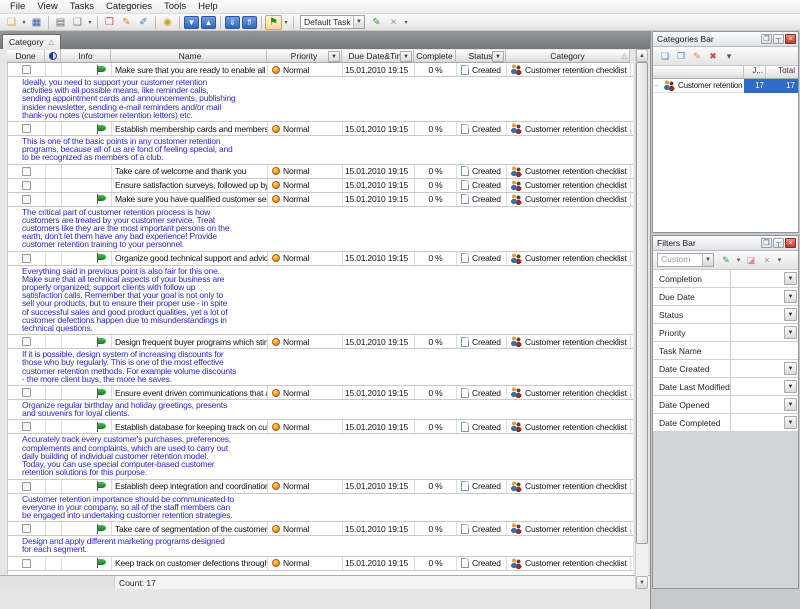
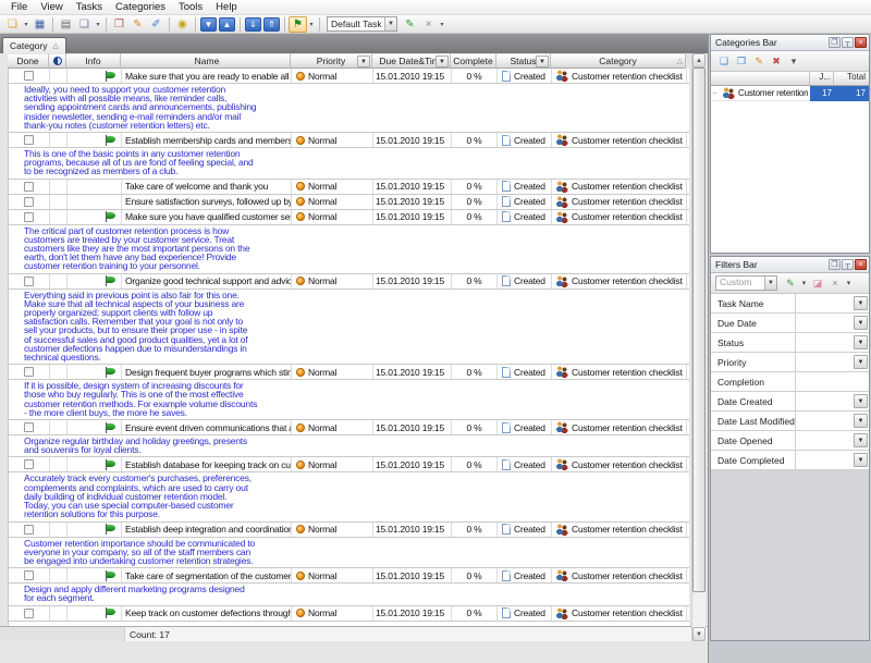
  File
  View
  Tasks
  Categories
  Tools
  Help
  ❏
  ▦
  ▤
  ❑
  ❒
  ✎
  ✐
  ◉
  ▼
  ▲
  ⇓
  ⇑
  ⚑
  Default Task
  ✎
  ×
  Category
  Done
  Info
  Name
  Priority
  Due Date&Ti
  Complete
  Status
  Category
  Make sure that you are ready to enable all
  Normal
  15.01.2010 19:15
  0 %
  Created
  Customer retention checklist
  Ideally, you need to support your customer retention
  activities with all possible means, like reminder calls,
  sending appointment cards and announcements, publishing
  insider newsletter, sending e-mail reminders and/or mail
  thank-you notes (customer retention letters) etc.
  Establish membership cards and members
  Normal
  15.01.2010 19:15
  0 %
  Created
  Customer retention checklist
  This is one of the basic points in any customer retention
  programs, because all of us are fond of feeling special, and
  to be recognized as members of a club.
  Take care of welcome and thank you
  Normal
  15.01.2010 19:15
  0 %
  Created
  Customer retention checklist
  Ensure satisfaction surveys, followed up by
  Normal
  15.01.2010 19:15
  0 %
  Created
  Customer retention checklist
  Make sure you have qualified customer ser
  Normal
  15.01.2010 19:15
  0 %
  Created
  Customer retention checklist
  The critical part of customer retention process is how
  customers are treated by your customer service. Treat
  customers like they are the most important persons on the
  earth, don't let them have any bad experience! Provide
  customer retention training to your personnel.
  Organize good technical support and advic
  Normal
  15.01.2010 19:15
  0 %
  Created
  Customer retention checklist
  Everything said in previous point is also fair for this one.
  Make sure that all technical aspects of your business are
  properly organized; support clients with follow up
  satisfaction calls. Remember that your goal is not only to
  sell your products, but to ensure their proper use - in spite
  of successful sales and good product qualities, yet a lot of
  customer defections happen due to misunderstandings in
  technical questions.
  Design frequent buyer programs which stim
  Normal
  15.01.2010 19:15
  0 %
  Created
  Customer retention checklist
  If it is possible, design system of increasing discounts for
  those who buy regularly. This is one of the most effective
  customer retention methods. For example volume discounts
  - the more client buys, the more he saves.
  Ensure event driven communications that a
  Normal
  15.01.2010 19:15
  0 %
  Created
  Customer retention checklist
  Organize regular birthday and holiday greetings, presents
  and souvenirs for loyal clients.
  Establish database for keeping track on cu
  Normal
  15.01.2010 19:15
  0 %
  Created
  Customer retention checklist
  Accurately track every customer's purchases, preferences,
  complements and complaints, which are used to carry out
  daily building of individual customer retention model.
  Today, you can use special computer-based customer
  retention solutions for this purpose.
  Establish deep integration and coordination
  Normal
  15.01.2010 19:15
  0 %
  Created
  Customer retention checklist
  Customer retention importance should be communicated to
  everyone in your company, so all of the staff members can
  be engaged into undertaking customer retention strategies.
  Take care of segmentation of the customer
  Normal
  15.01.2010 19:15
  0 %
  Created
  Customer retention checklist
  Design and apply different marketing programs designed
  for each segment.
  Keep track on customer defections through
  Normal
  15.01.2010 19:15
  0 %
  Created
  Customer retention checklist
  Count: 17
  Categories Bar
  ❏
  ❐
  ✎
  ✖
  ▾
  J...
  Total
  17
  17
  Filters Bar
  Custom
  ✎
  ◪
  ×
- Completion
+ Task Name
  Due Date
  Status
  Priority
- Task Name
+ Completion
  Date Created
  Date Last Modified
  Date Opened
  Date Completed
